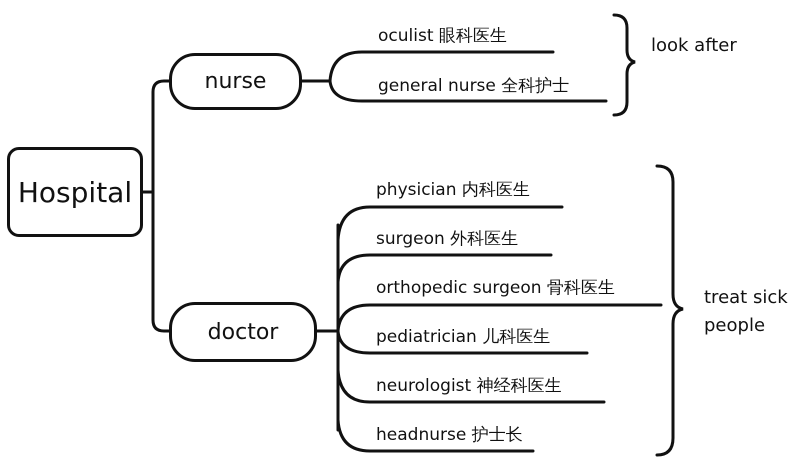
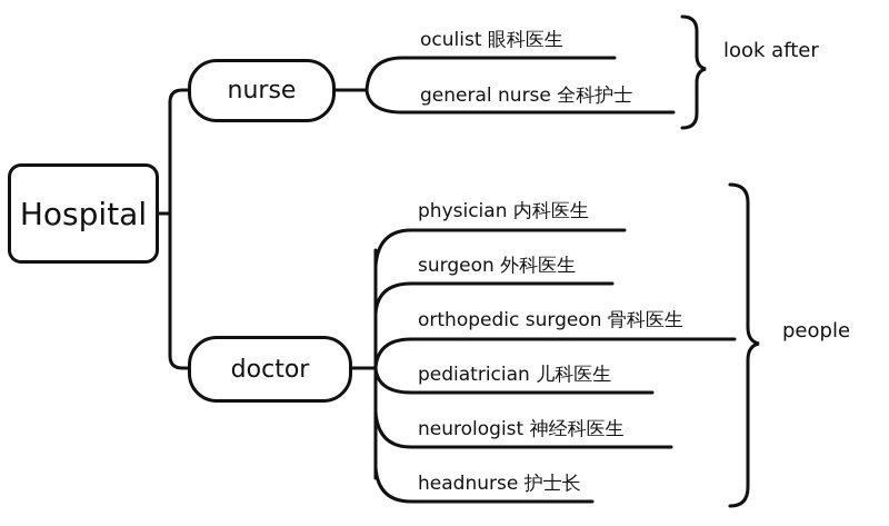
  Hospital
  nurse
  doctor
  oculist 眼科医生
  general nurse 全科护士
  look after
  physician 内科医生
  surgeon 外科医生
  orthopedic surgeon 骨科医生
  pediatrician 儿科医生
  neurologist 神经科医生
  headnurse 护士长
- treat sick
  people
